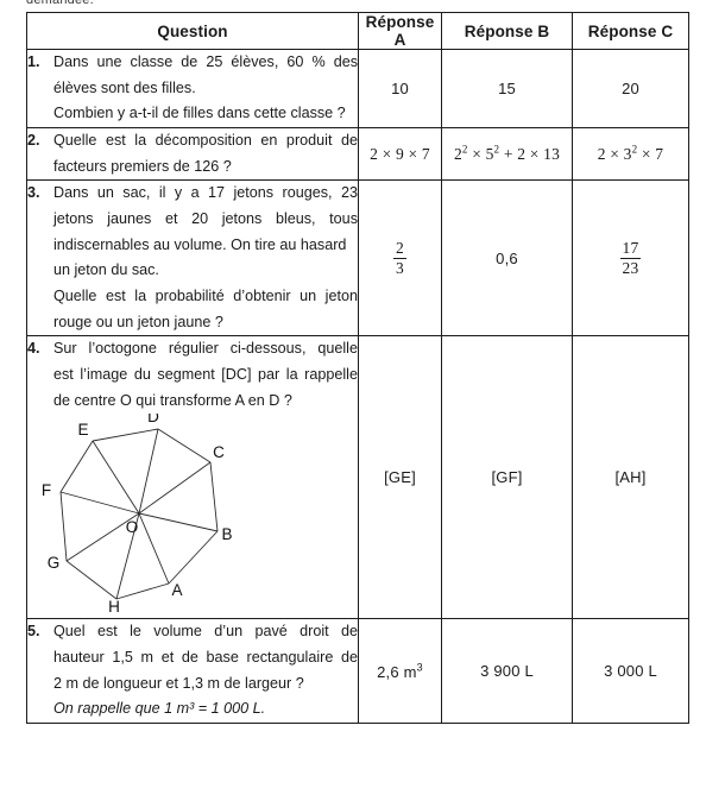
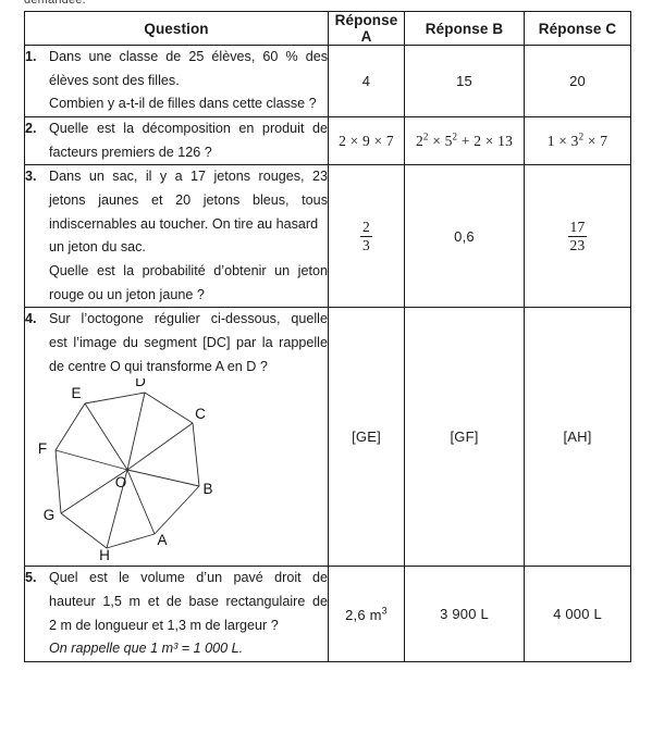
  demandée.
  Question	Réponse A	Réponse B	Réponse C
- 1. Dans une classe de 25 élèves, 60 % des élèves sont des filles. Combien y a-t-il de filles dans cette classe ?	10	15	20
+ 1. Dans une classe de 25 élèves, 60 % des élèves sont des filles. Combien y a-t-il de filles dans cette classe ?	4	15	20
- 2. Quelle est la décomposition en produit de facteurs premiers de 126 ?	2 × 9 × 7	22 × 52 + 2 × 13	2 × 32 × 7
+ 2. Quelle est la décomposition en produit de facteurs premiers de 126 ?	2 × 9 × 7	22 × 52 + 2 × 13	1 × 32 × 7
- 3. Dans un sac, il y a 17 jetons rouges, 23 jetons jaunes et 20 jetons bleus, tous indiscernables au volume. On tire au hasard un jeton du sac. Quelle est la probabilité d’obtenir un jeton rouge ou un jeton jaune ?	2 3	0,6	17 23
+ 3. Dans un sac, il y a 17 jetons rouges, 23 jetons jaunes et 20 jetons bleus, tous indiscernables au toucher. On tire au hasard un jeton du sac. Quelle est la probabilité d’obtenir un jeton rouge ou un jeton jaune ?	2 3	0,6	17 23
  4. Sur l’octogone régulier ci-dessous, quelle est l’image du segment [DC] par la rappelle de centre O qui transforme A en D ? A B C D E F G H O	[GE]	[GF]	[AH]
- 5. Quel est le volume d’un pavé droit de hauteur 1,5 m et de base rectangulaire de 2 m de longueur et 1,3 m de largeur ? On rappelle que 1 m³ = 1 000 L.	2,6 m3	3 900 L	3 000 L
+ 5. Quel est le volume d’un pavé droit de hauteur 1,5 m et de base rectangulaire de 2 m de longueur et 1,3 m de largeur ? On rappelle que 1 m³ = 1 000 L.	2,6 m3	3 900 L	4 000 L
